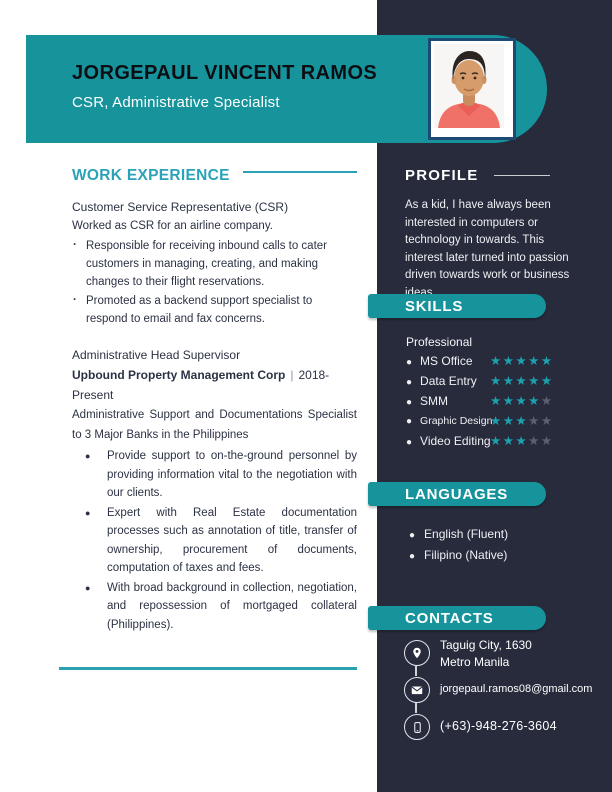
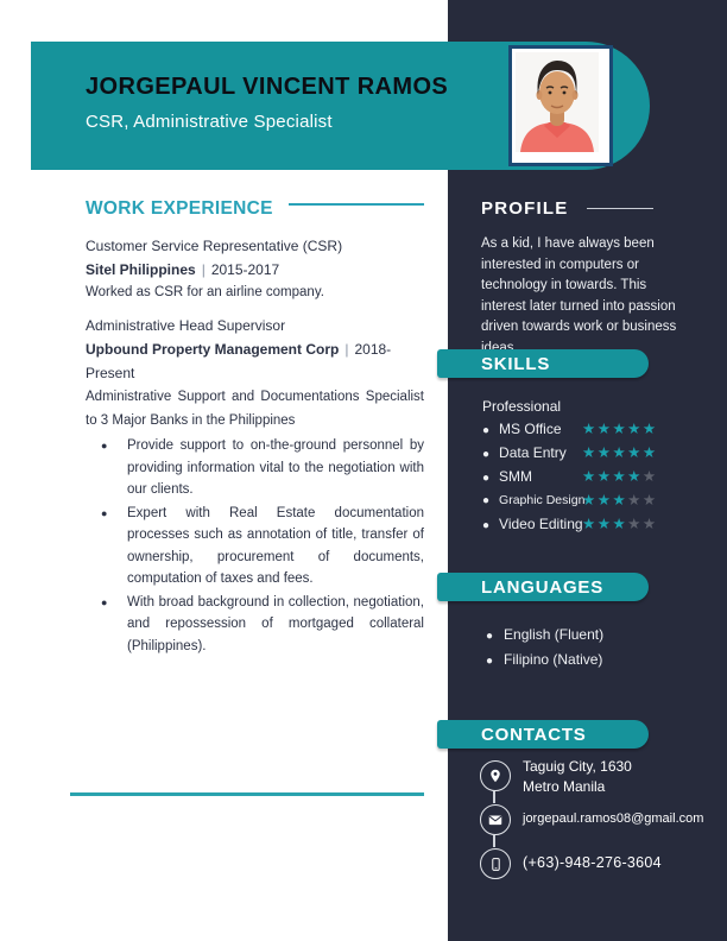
  JORGEPAUL VINCENT RAMOS
  CSR, Administrative Specialist
  WORK EXPERIENCE
  Customer Service Representative (CSR)
+ Sitel Philippines | 2015-2017
  Worked as CSR for an airline company.
- Responsible for receiving inbound calls to cater customers in managing, creating, and making changes to their flight reservations.
- Promoted as a backend support specialist to respond to email and fax concerns.
  Administrative Head Supervisor
  Upbound Property Management Corp | 2018-Present
  Administrative Support and Documentations Specialist to 3 Major Banks in the Philippines
  Provide support to on-the-ground personnel by providing information vital to the negotiation with our clients.
  Expert with Real Estate documentation processes such as annotation of title, transfer of ownership, procurement of documents, computation of taxes and fees.
  With broad background in collection, negotiation, and repossession of mortgaged collateral (Philippines).
  PROFILE
  As a kid, I have always been interested in computers or technology in towards. This interest later turned into passion driven towards work or business ideas.
  SKILLS
  Professional
  ● MS Office
  ★★★★★
  ● Data Entry
  ★★★★★
  ● SMM
  ★★★★★
  ● Graphic Design
  ★★★★★
  ● Video Editing
  ★★★★★
  LANGUAGES
  ● English (Fluent)
  ● Filipino (Native)
  CONTACTS
  Taguig City, 1630
  Metro Manila
  jorgepaul.ramos08@gmail.com
  (+63)-948-276-3604
